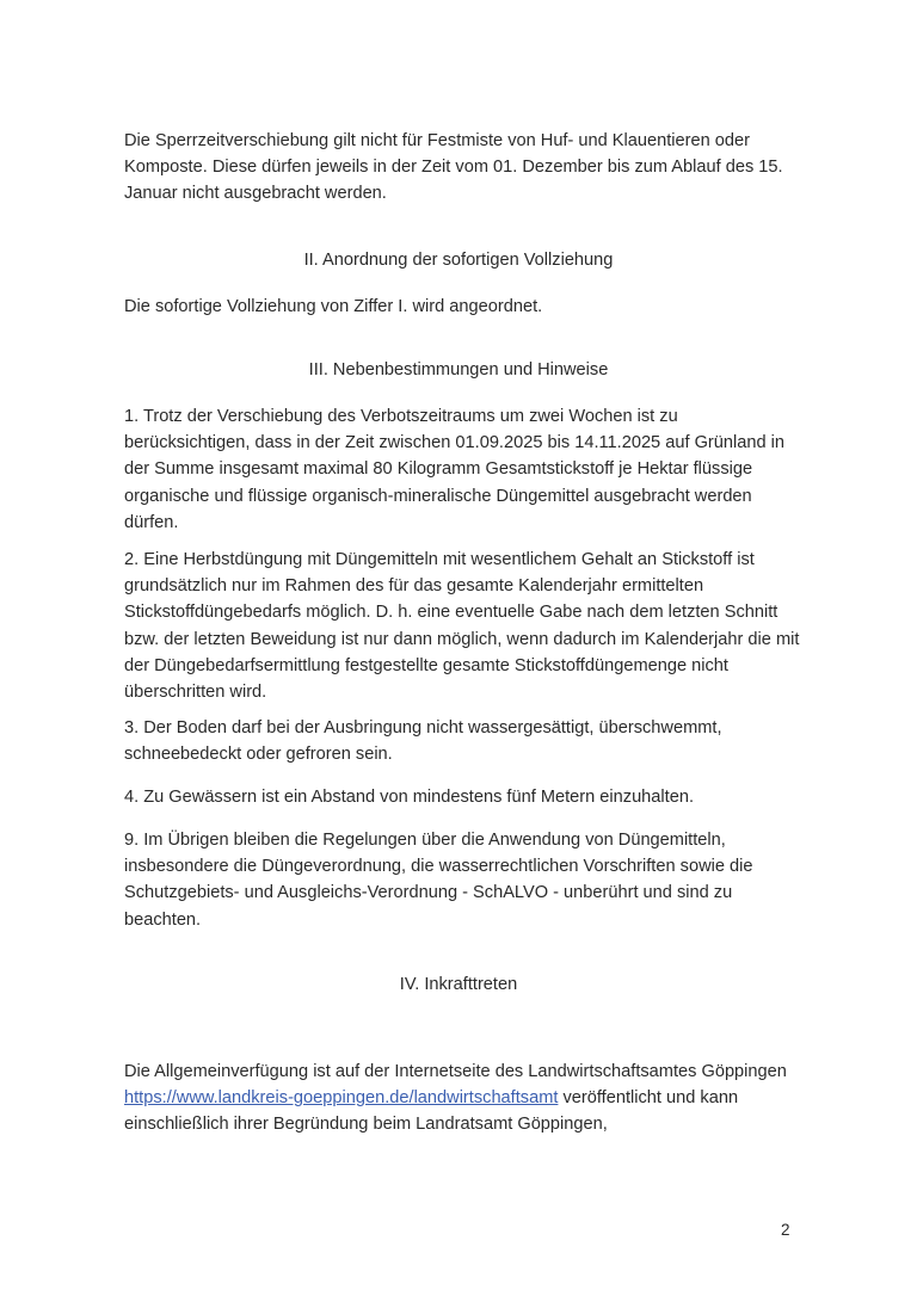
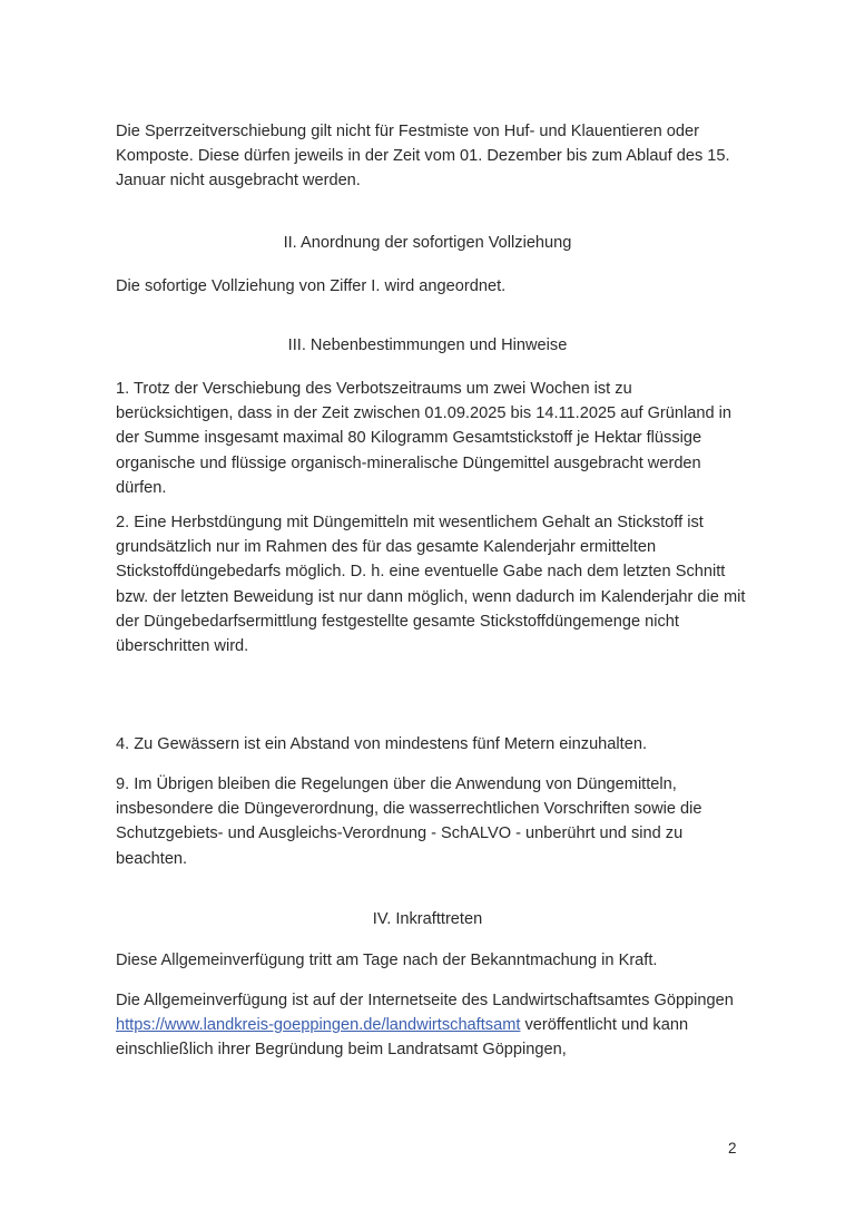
  Die Sperrzeitverschiebung gilt nicht für Festmiste von Huf- und Klauentieren oder Komposte. Diese dürfen jeweils in der Zeit vom 01. Dezember bis zum Ablauf des 15. Januar nicht ausgebracht werden.
  II. Anordnung der sofortigen Vollziehung
  Die sofortige Vollziehung von Ziffer I. wird angeordnet.
  III. Nebenbestimmungen und Hinweise
  1. Trotz der Verschiebung des Verbotszeitraums um zwei Wochen ist zu berücksichtigen, dass in der Zeit zwischen 01.09.2025 bis 14.11.2025 auf Grünland in der Summe insgesamt maximal 80 Kilogramm Gesamtstickstoff je Hektar flüssige organische und flüssige organisch-mineralische Düngemittel ausgebracht werden dürfen.
  2. Eine Herbstdüngung mit Düngemitteln mit wesentlichem Gehalt an Stickstoff ist grundsätzlich nur im Rahmen des für das gesamte Kalenderjahr ermittelten Stickstoffdüngebedarfs möglich. D. h. eine eventuelle Gabe nach dem letzten Schnitt bzw. der letzten Beweidung ist nur dann möglich, wenn dadurch im Kalenderjahr die mit der Düngebedarfsermittlung festgestellte gesamte Stickstoffdüngemenge nicht überschritten wird.
- 3. Der Boden darf bei der Ausbringung nicht wassergesättigt, überschwemmt, schneebedeckt oder gefroren sein.
  4. Zu Gewässern ist ein Abstand von mindestens fünf Metern einzuhalten.
  9. Im Übrigen bleiben die Regelungen über die Anwendung von Düngemitteln, insbesondere die Düngeverordnung, die wasserrechtlichen Vorschriften sowie die Schutzgebiets- und Ausgleichs-Verordnung - SchALVO - unberührt und sind zu beachten.
  IV. Inkrafttreten
+ Diese Allgemeinverfügung tritt am Tage nach der Bekanntmachung in Kraft.
  Die Allgemeinverfügung ist auf der Internetseite des Landwirtschaftsamtes Göppingen https://www.landkreis-goeppingen.de/landwirtschaftsamt veröffentlicht und kann einschließlich ihrer Begründung beim Landratsamt Göppingen,
  2
